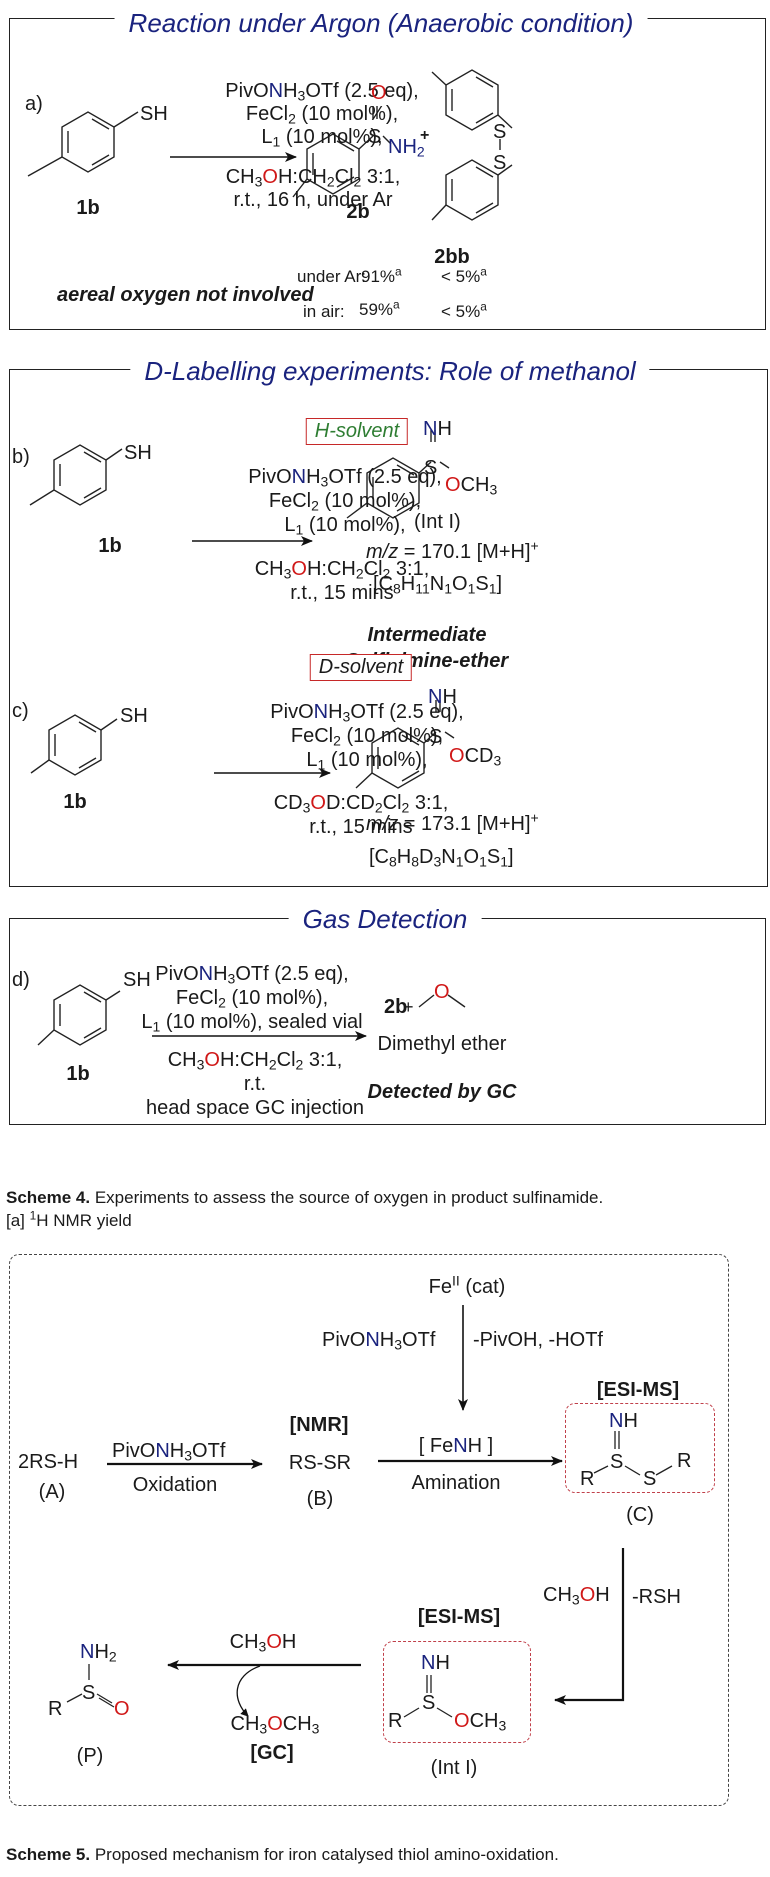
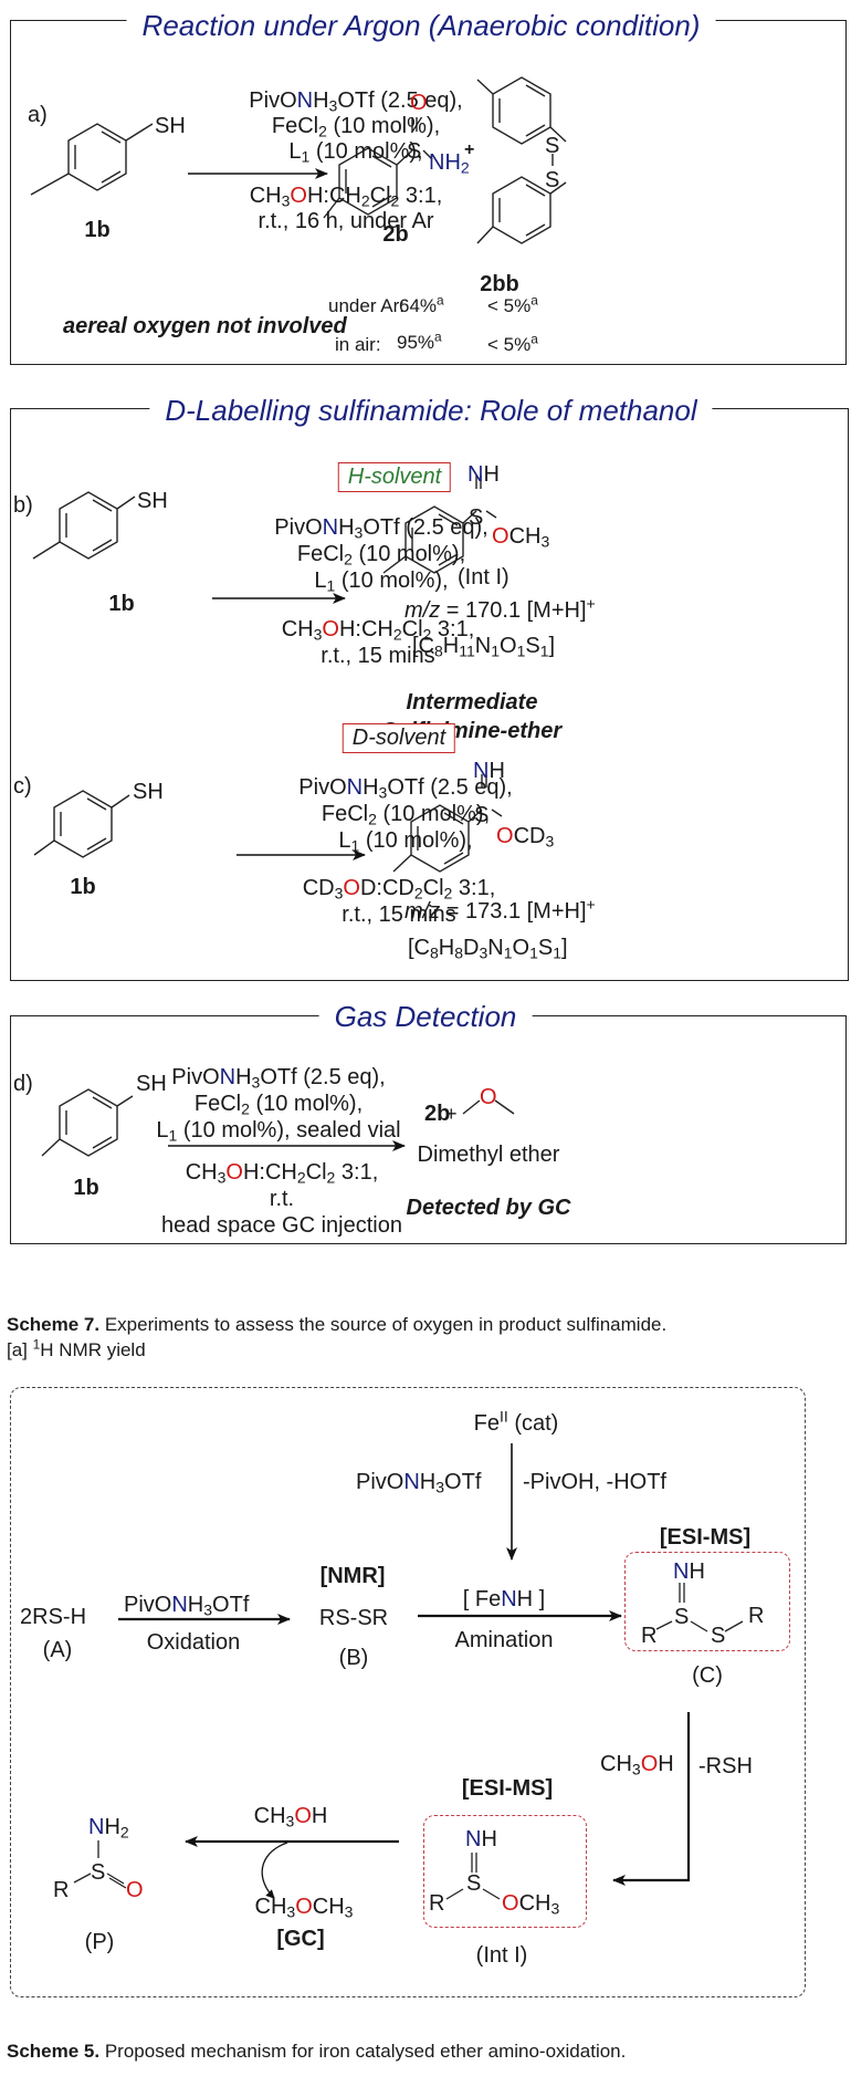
  Reaction under Argon (Anaerobic condition)
  a)
  SH
  1b
  PivONH3OTf (2.5 eq),
  FeCl2 (10 mol%),
  L1 (10 mol%),
  CH3OH:CH2Cl2 3:1,
  r.t., 16 h, under Ar
  O
  S
  NH2
  +
  2b
  S
  S
  2bb
  aereal oxygen not involved
  under Ar:
- 91%a
+ 64%a
  < 5%a
  in air:
- 59%a
+ 95%a
  < 5%a
- D-Labelling experiments: Role of methanol
+ D-Labelling sulfinamide: Role of methanol
  b)
  SH
  1b
  H-solvent
  PivONH3OTf (2.5 eq),
  FeCl2 (10 mol%),
  L1 (10 mol%),
  CH3OH:CH2Cl2 3:1,
  r.t., 15 mins
  NH
  S
  OCH3
  (Int I)
  m/z = 170.1 [M+H]+
  [C8H11N1O1S1]
  Intermediate
  c)
  SH
  1b
  D-solvent
  PivONH3OTf (2.5 eq),
  FeCl2 (10 mol%),
  L1 (10 mol%),
  CD3OD:CD2Cl2 3:1,
  r.t., 15 mins
  NH
  S
  OCD3
  m/z = 173.1 [M+H]+
  [C8H8D3N1O1S1]
  Gas Detection
  d)
  SH
  1b
  PivONH3OTf (2.5 eq),
  FeCl2 (10 mol%),
  L1 (10 mol%), sealed vial
  CH3OH:CH2Cl2 3:1,
  r.t.
  head space GC injection
  2b
  +
  O
  Dimethyl ether
  Detected by GC
- Scheme 4. Experiments to assess the source of oxygen in product sulfinamide.
+ Scheme 7. Experiments to assess the source of oxygen in product sulfinamide.
  [a] 1H NMR yield
  FeII (cat)
  PivONH3OTf
  -PivOH, -HOTf
  2RS-H
  (A)
  PivONH3OTf
  Oxidation
  [NMR]
  RS-SR
  (B)
  [ FeNH ]
  Amination
  [ESI-MS]
  NH
  S
  S
  R
  R
  (C)
  CH3OH
  -RSH
  [ESI-MS]
  NH
  S
  R
  OCH3
  (Int I)
  CH3OH
  CH3OCH3
  [GC]
  NH2
  S
  R
  O
  (P)
- Scheme 5. Proposed mechanism for iron catalysed thiol amino-oxidation.
+ Scheme 5. Proposed mechanism for iron catalysed ether amino-oxidation.
